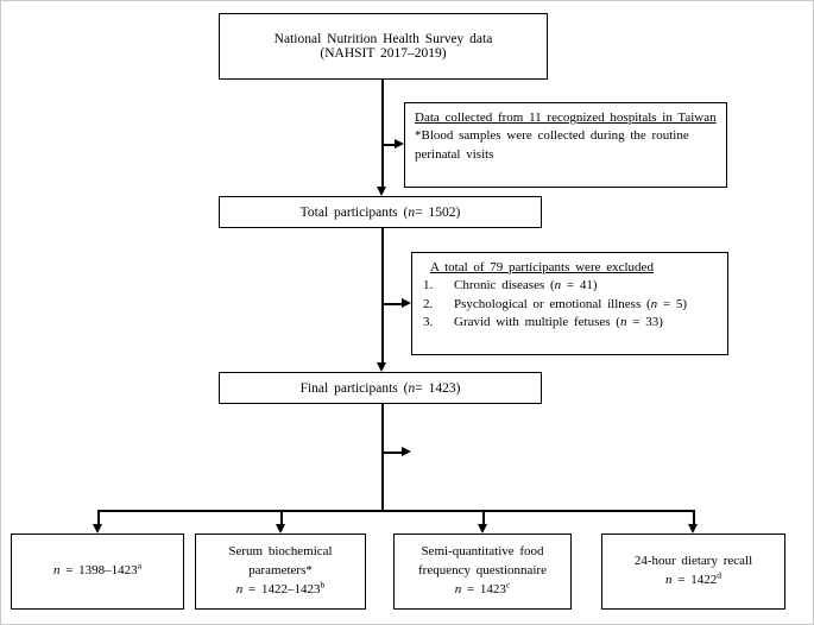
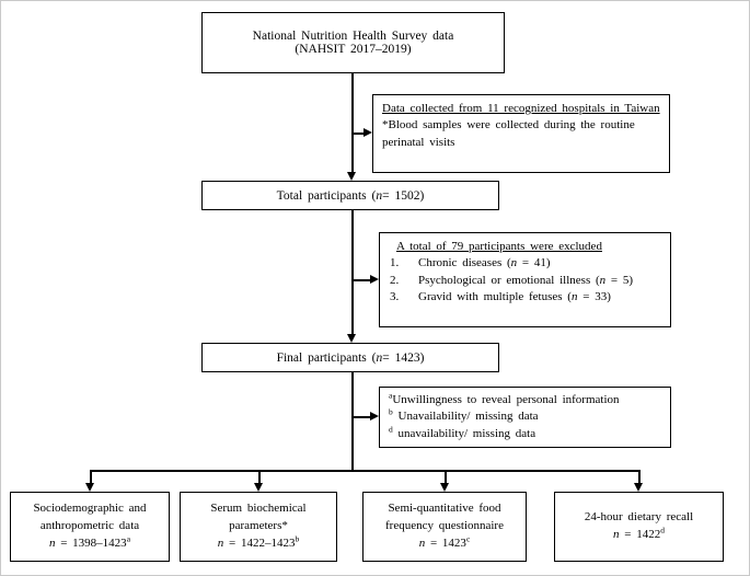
  National Nutrition Health Survey data
  (NAHSIT 2017–2019)
  Data collected from 11 recognized hospitals in Taiwan
  *Blood samples were collected during the routine perinatal visits
  Total participants (
  n
  = 1502)
  A total of 79 participants were excluded
  1.
  Chronic diseases (n = 41)
  2.
  Psychological or emotional illness (n = 5)
  3.
  Gravid with multiple fetuses (n = 33)
  Final participants (
  n
  = 1423)
+ aUnwillingness to reveal personal information
+ b Unavailability/ missing data
+ d unavailability/ missing data
+ Sociodemographic and
+ anthropometric data
  n = 1398–1423a
  Serum biochemical
  parameters*
  n = 1422–1423b
  Semi-quantitative food
  frequency questionnaire
  n = 1423c
  24-hour dietary recall
  n = 1422d
